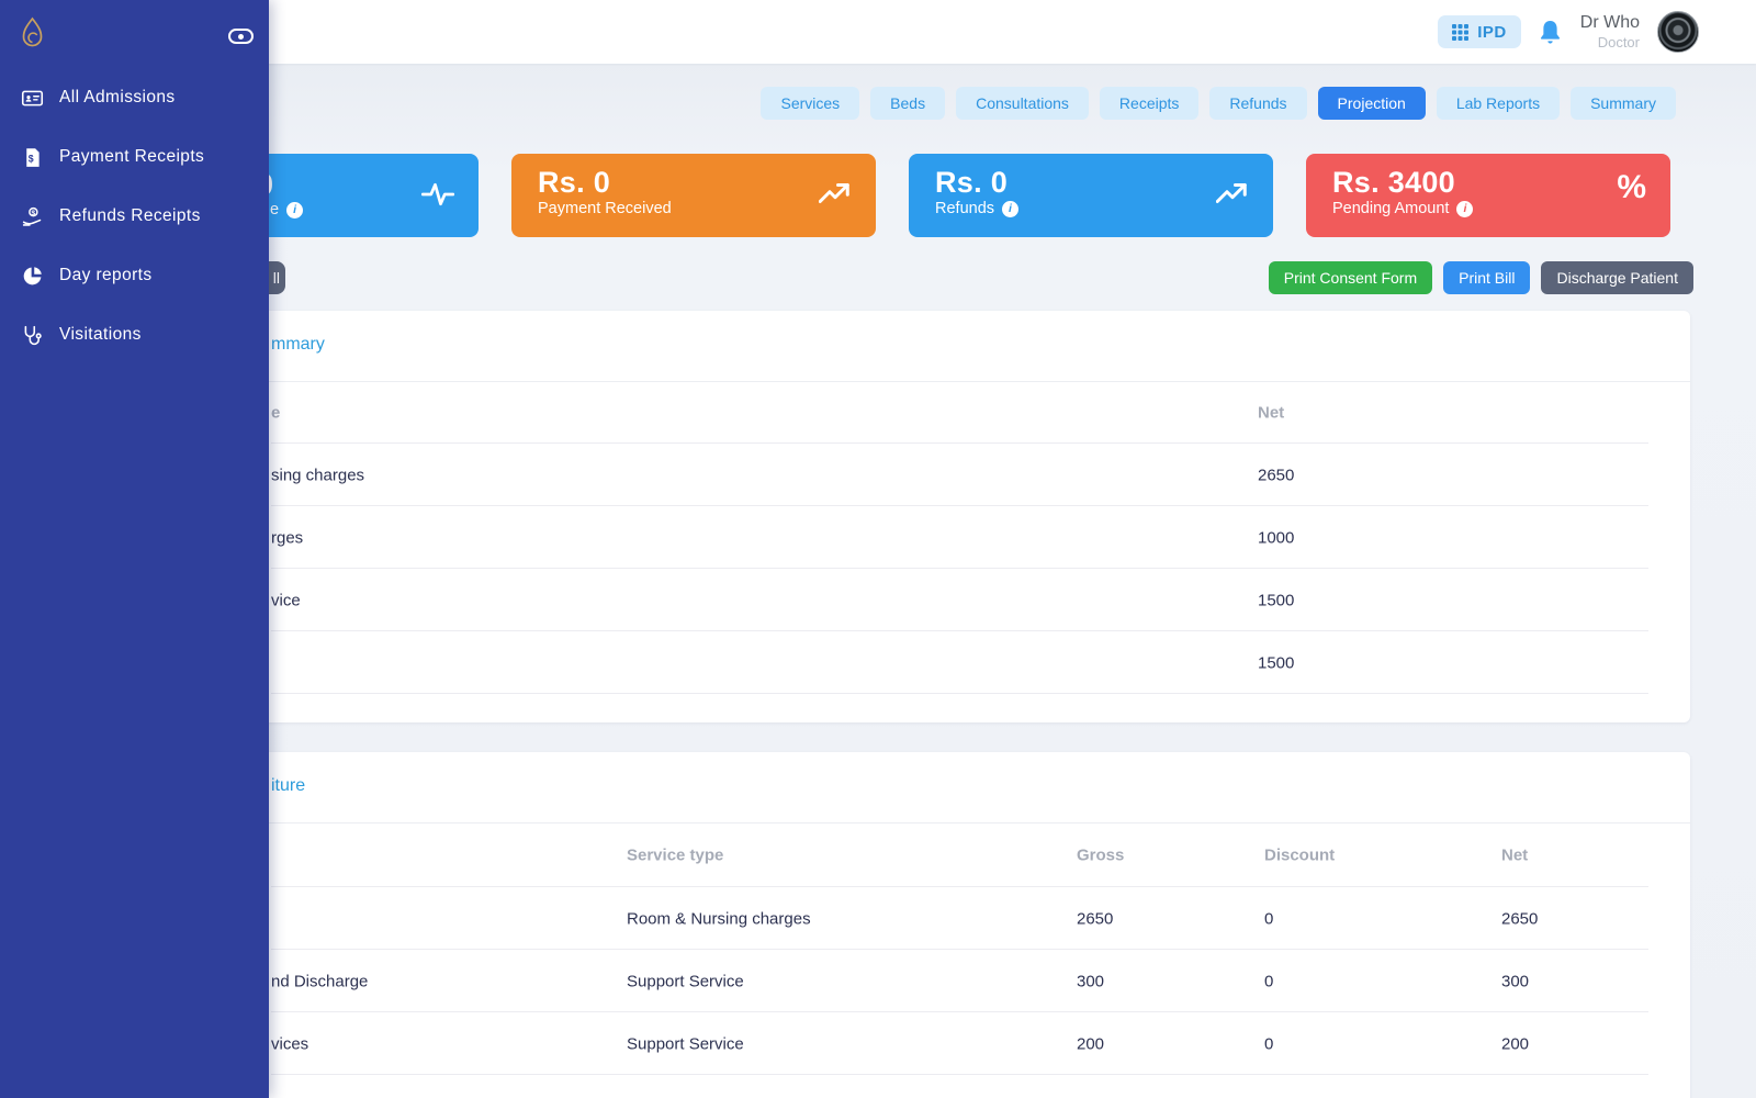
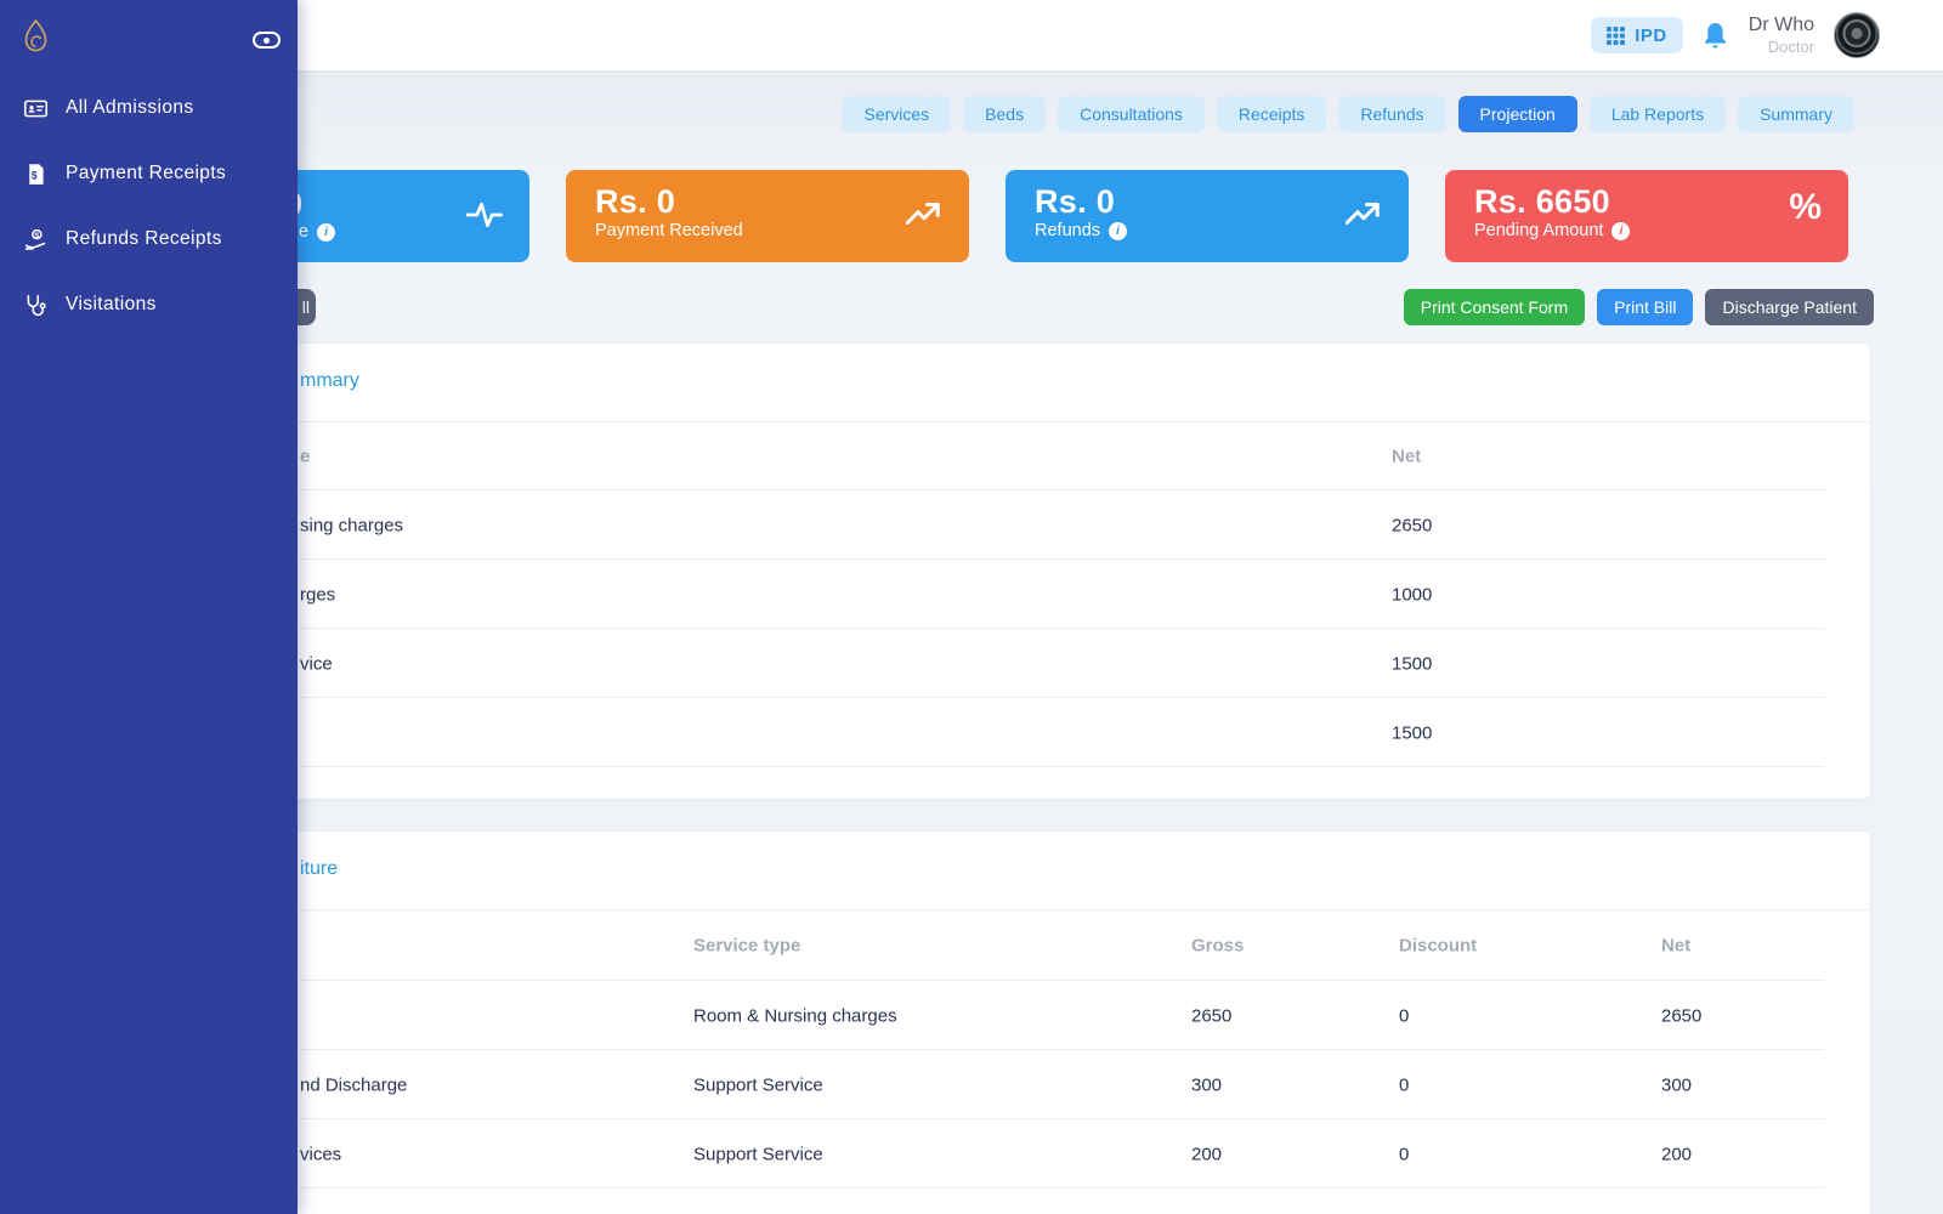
  IPD
  Dr Who
  Doctor
  Services
  Beds
  Consultations
  Receipts
  Refunds
  Projection
  Lab Reports
  Summary
  e
  i
  Rs. 0
  Payment Received
  Rs. 0
  Refunds
  i
- Rs. 3400
+ Rs. 6650
  Pending Amount
  i
  %
  ll
  Print Consent Form
  Print Bill
  Discharge Patient
  mmary
  e
  Net
  sing charges
  2650
  rges
  1000
  vice
  1500
  1500
  iture
  Service type
  Gross
  Discount
  Net
  Room & Nursing charges
  2650
  0
  2650
  nd Discharge
  Support Service
  300
  0
  300
  vices
  Support Service
  200
  0
  200
  All Admissions
  $
  Payment Receipts
  Refunds Receipts
- Day reports
  Visitations
